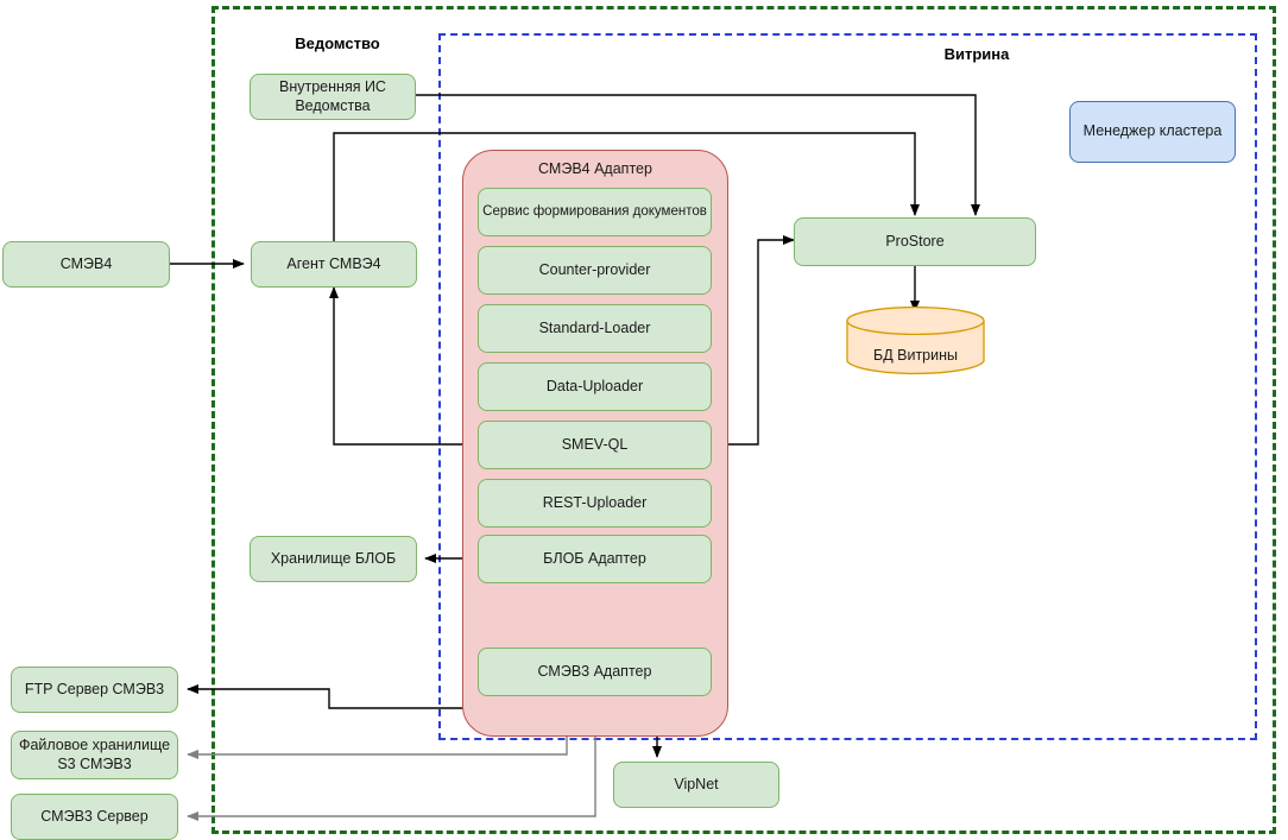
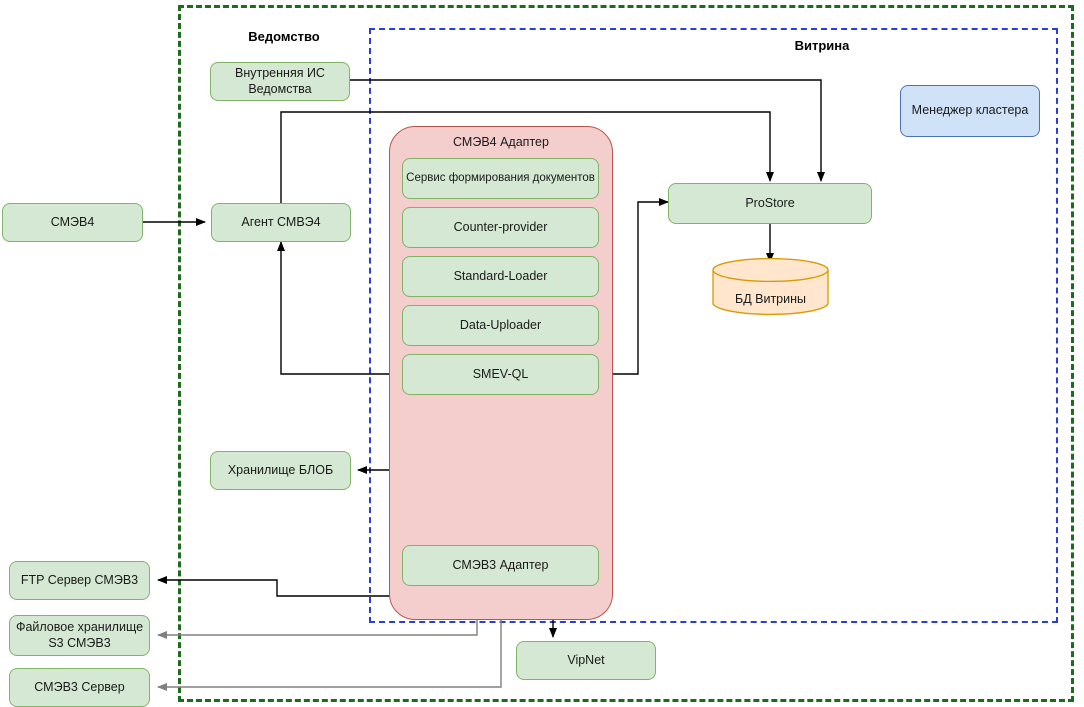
  Ведомство
  Витрина
  СМЭВ4 Адаптер
  Сервис формирования документов
  Counter-provider
  Standard-Loader
  Data-Uploader
  SMEV-QL
- REST-Uploader
- БЛОБ Адаптер
  СМЭВ3 Адаптер
  Внутренняя ИС
  Ведомства
  СМЭВ4
  Агент СМВЭ4
  Хранилище БЛОБ
  FTP Сервер СМЭВ3
  Файловое хранилище
  S3 СМЭВ3
  СМЭВ3 Сервер
  VipNet
  ProStore
  Менеджер кластера
  БД Витрины
